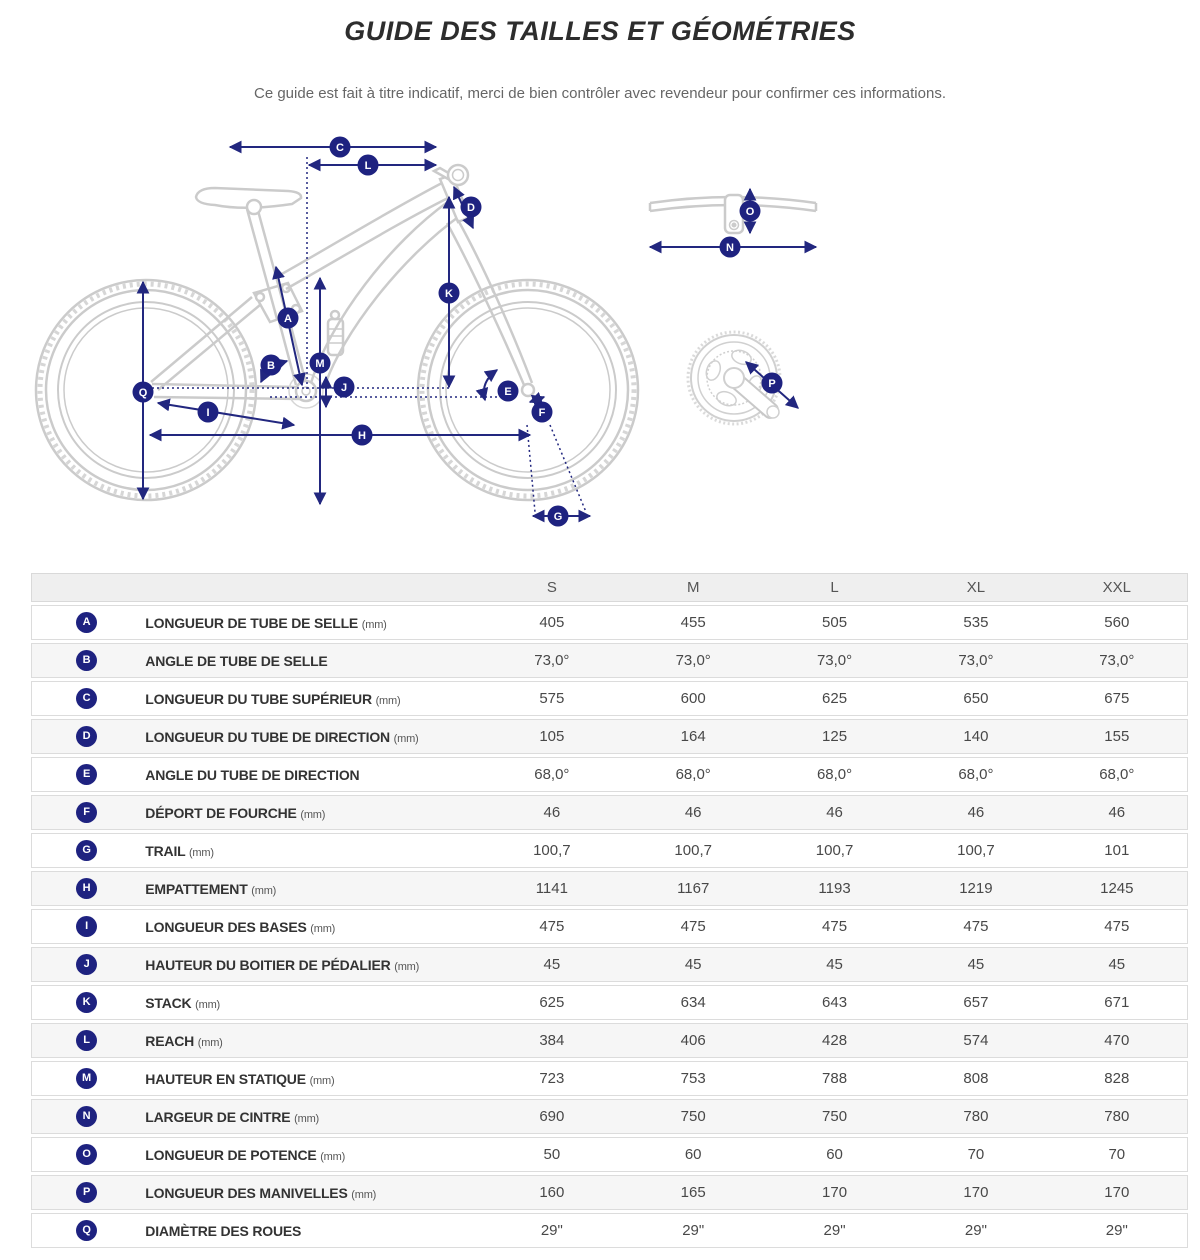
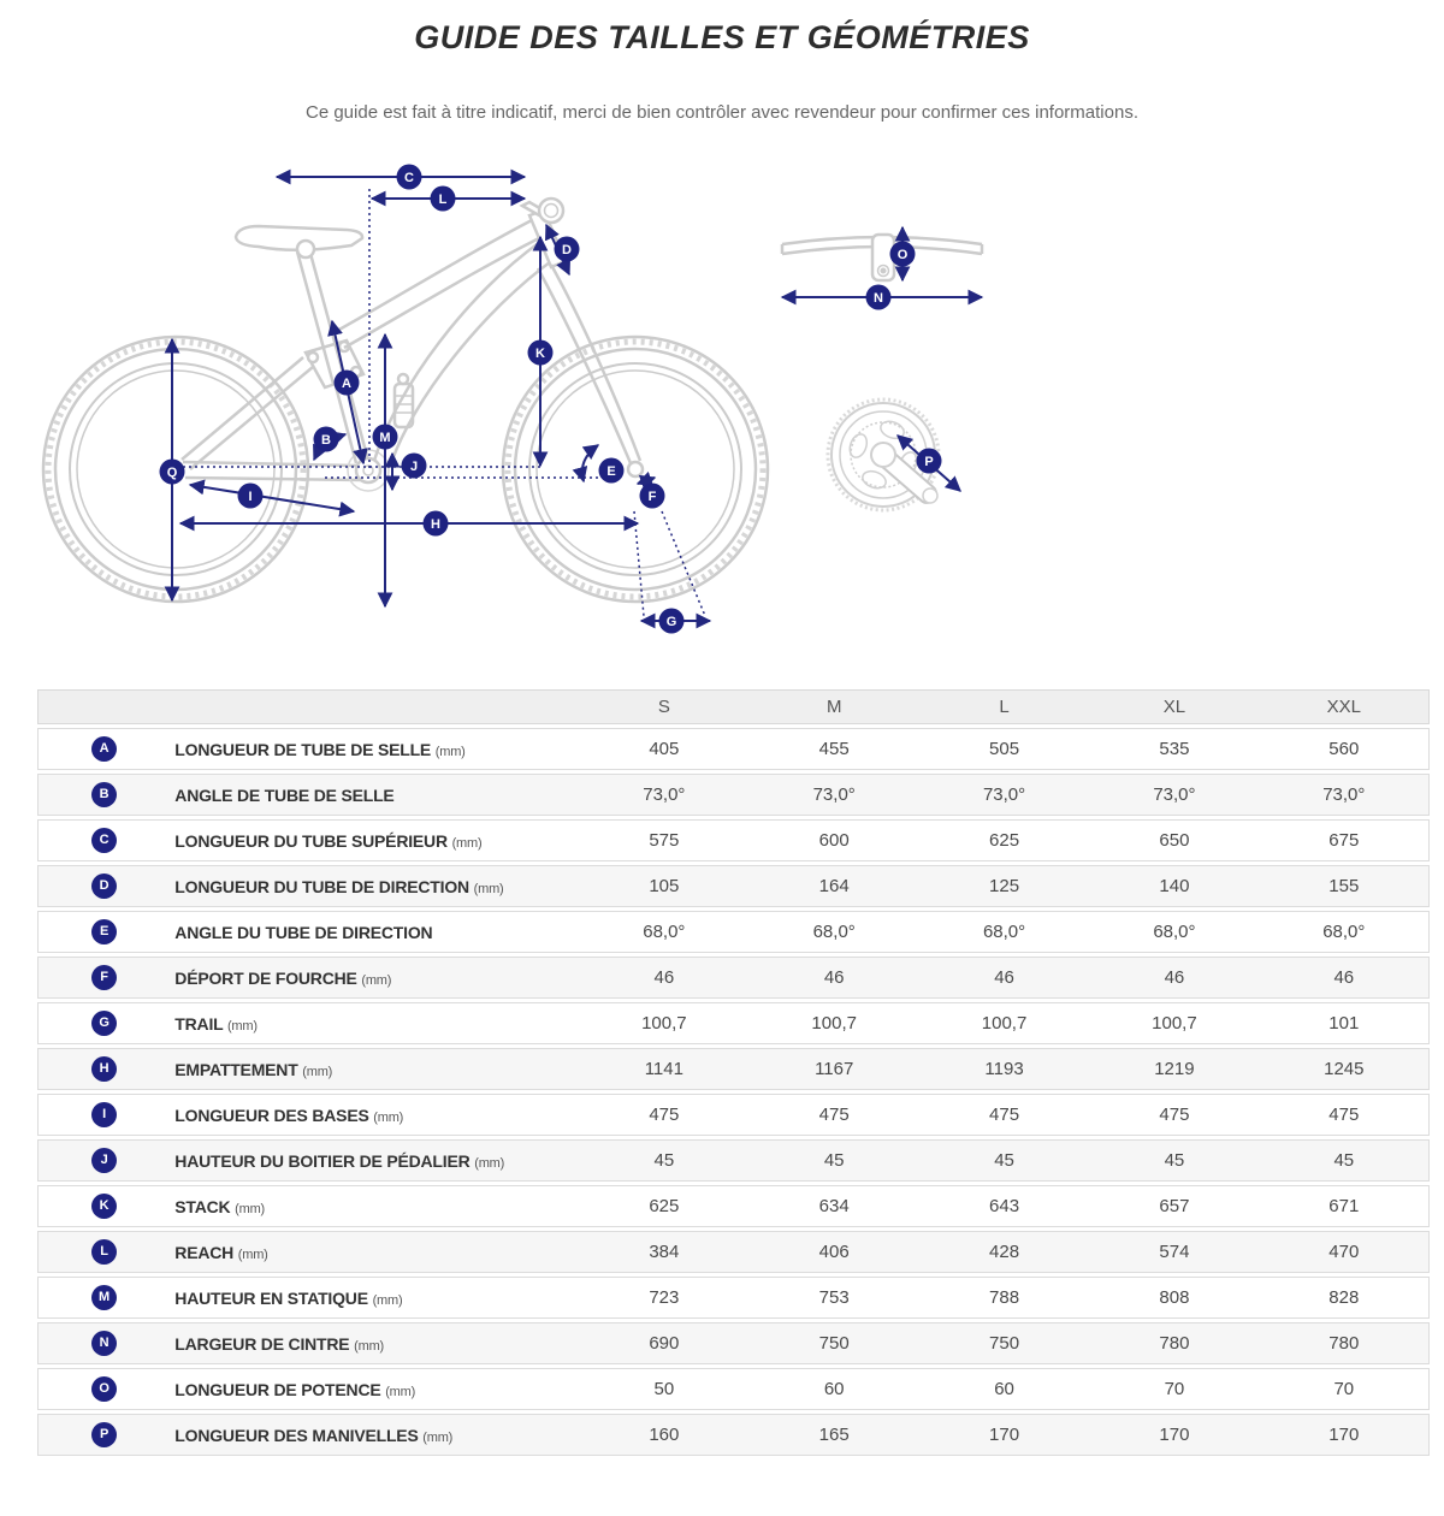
  GUIDE DES TAILLES ET GÉOMÉTRIES
  Ce guide est fait à titre indicatif, merci de bien contrôler avec revendeur pour confirmer ces informations.
  C
  L
  D
  K
  A
  B
  M
  J
  Q
  I
  H
  E
  F
  G
  O
  N
  P
  	S	M	L	XL	XXL
  A	LONGUEUR DE TUBE DE SELLE (mm)	405	455	505	535	560
  B	ANGLE DE TUBE DE SELLE	73,0°	73,0°	73,0°	73,0°	73,0°
  C	LONGUEUR DU TUBE SUPÉRIEUR (mm)	575	600	625	650	675
  D	LONGUEUR DU TUBE DE DIRECTION (mm)	105	164	125	140	155
  E	ANGLE DU TUBE DE DIRECTION	68,0°	68,0°	68,0°	68,0°	68,0°
  F	DÉPORT DE FOURCHE (mm)	46	46	46	46	46
  G	TRAIL (mm)	100,7	100,7	100,7	100,7	101
  H	EMPATTEMENT (mm)	1141	1167	1193	1219	1245
  I	LONGUEUR DES BASES (mm)	475	475	475	475	475
  J	HAUTEUR DU BOITIER DE PÉDALIER (mm)	45	45	45	45	45
  K	STACK (mm)	625	634	643	657	671
  L	REACH (mm)	384	406	428	574	470
  M	HAUTEUR EN STATIQUE (mm)	723	753	788	808	828
  N	LARGEUR DE CINTRE (mm)	690	750	750	780	780
  O	LONGUEUR DE POTENCE (mm)	50	60	60	70	70
  P	LONGUEUR DES MANIVELLES (mm)	160	165	170	170	170
- Q	DIAMÈTRE DES ROUES	29"	29"	29"	29"	29"
